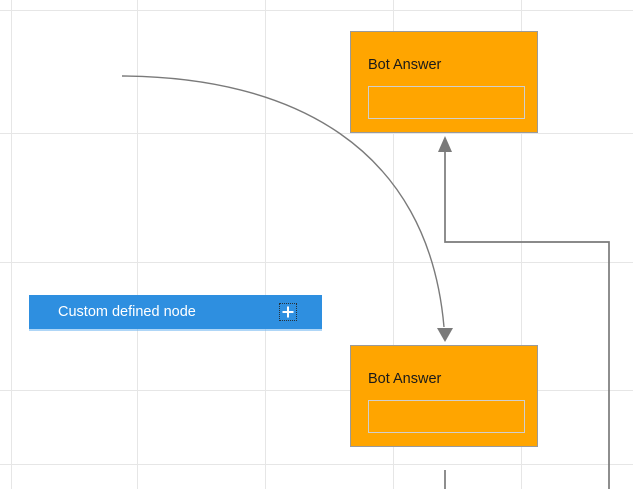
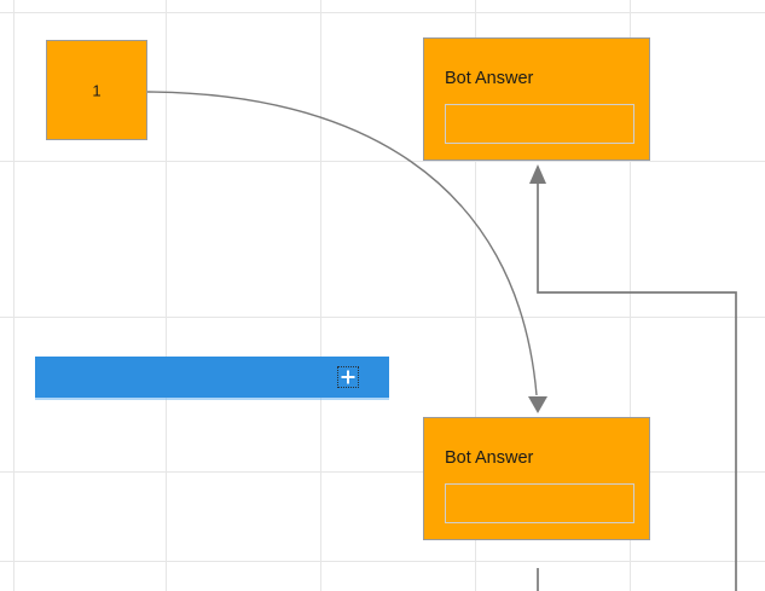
+ 1
  Bot Answer
  Bot Answer
- Custom defined node
